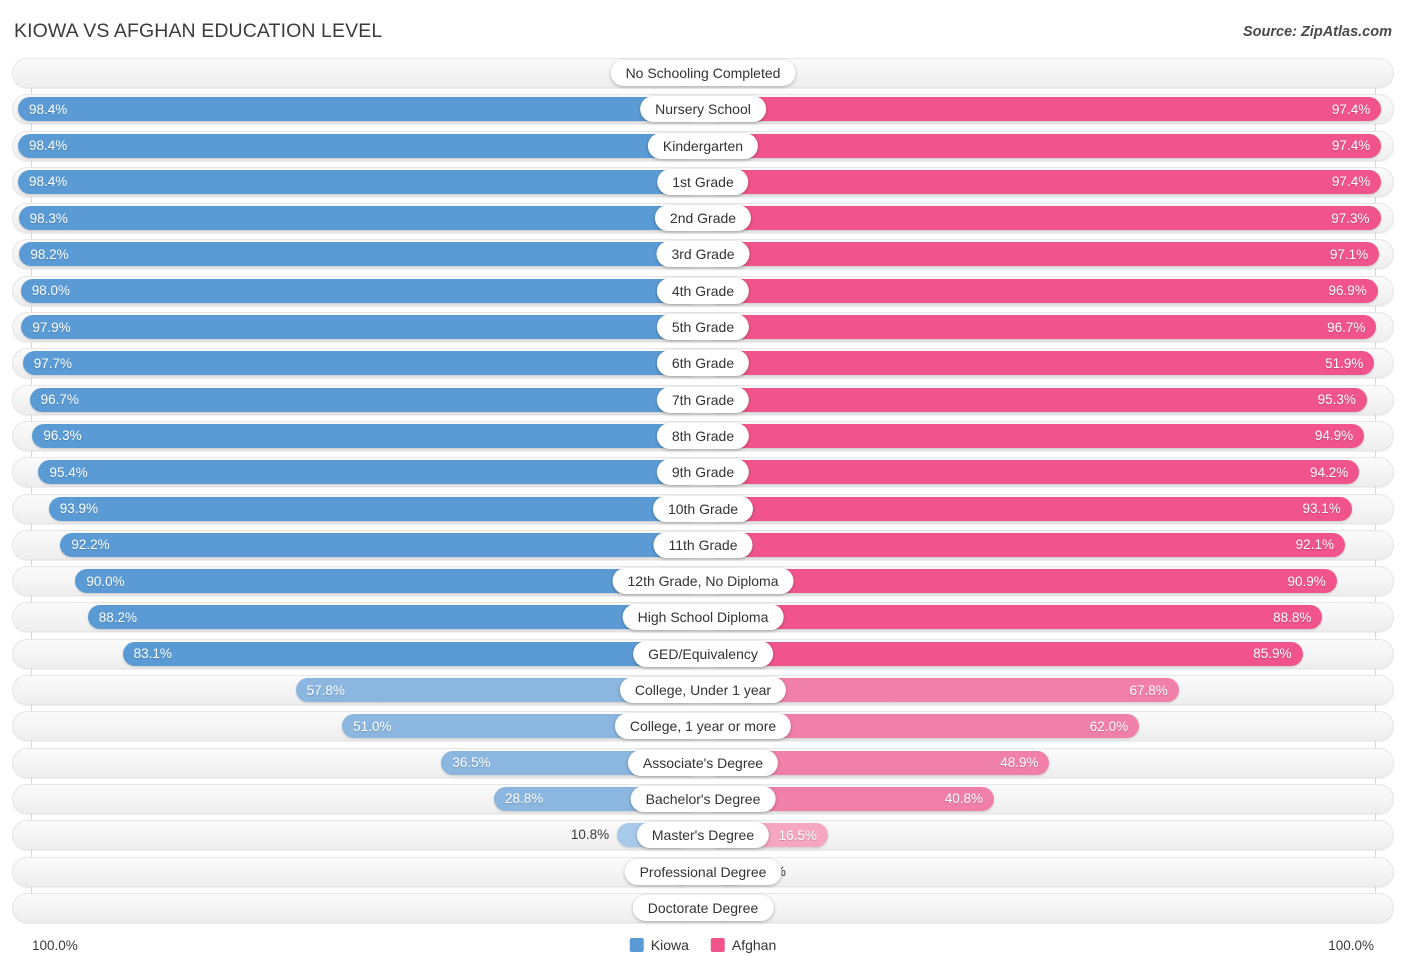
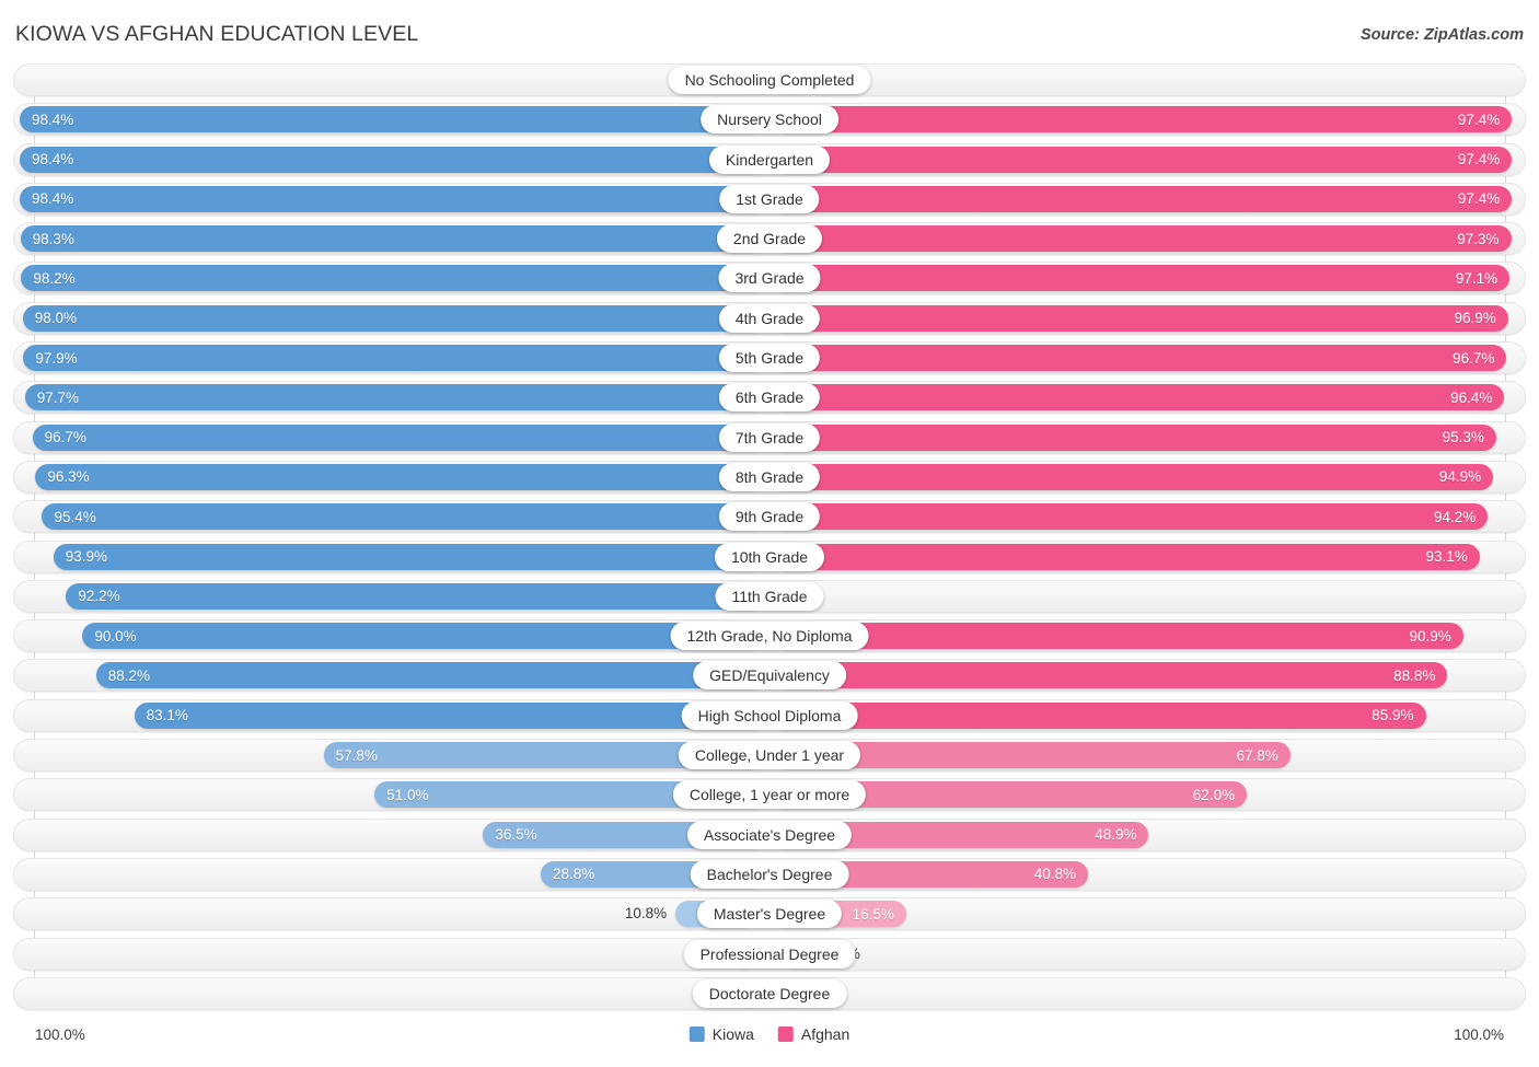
  KIOWA VS AFGHAN EDUCATION LEVEL
  Source: ZipAtlas.com
  No Schooling Completed
  98.4%
  97.4%
  Nursery School
  98.4%
  97.4%
  Kindergarten
  98.4%
  97.4%
  1st Grade
  98.3%
  97.3%
  2nd Grade
  98.2%
  97.1%
  3rd Grade
  98.0%
  96.9%
  4th Grade
  97.9%
  96.7%
  5th Grade
  97.7%
- 51.9%
+ 96.4%
  6th Grade
  96.7%
  95.3%
  7th Grade
  96.3%
  94.9%
  8th Grade
  95.4%
  94.2%
  9th Grade
  93.9%
  93.1%
  10th Grade
  92.2%
- 92.1%
  11th Grade
  90.0%
  90.9%
  12th Grade, No Diploma
  88.2%
  88.8%
- High School Diploma
+ GED/Equivalency
  83.1%
  85.9%
- GED/Equivalency
+ High School Diploma
  57.8%
  67.8%
  College, Under 1 year
  51.0%
  62.0%
  College, 1 year or more
  36.5%
  48.9%
  Associate's Degree
  28.8%
  40.8%
  Bachelor's Degree
  10.8%
  16.5%
  Master's Degree
  Professional Degree
  Doctorate Degree
  100.0%
  Kiowa
  Afghan
  100.0%
